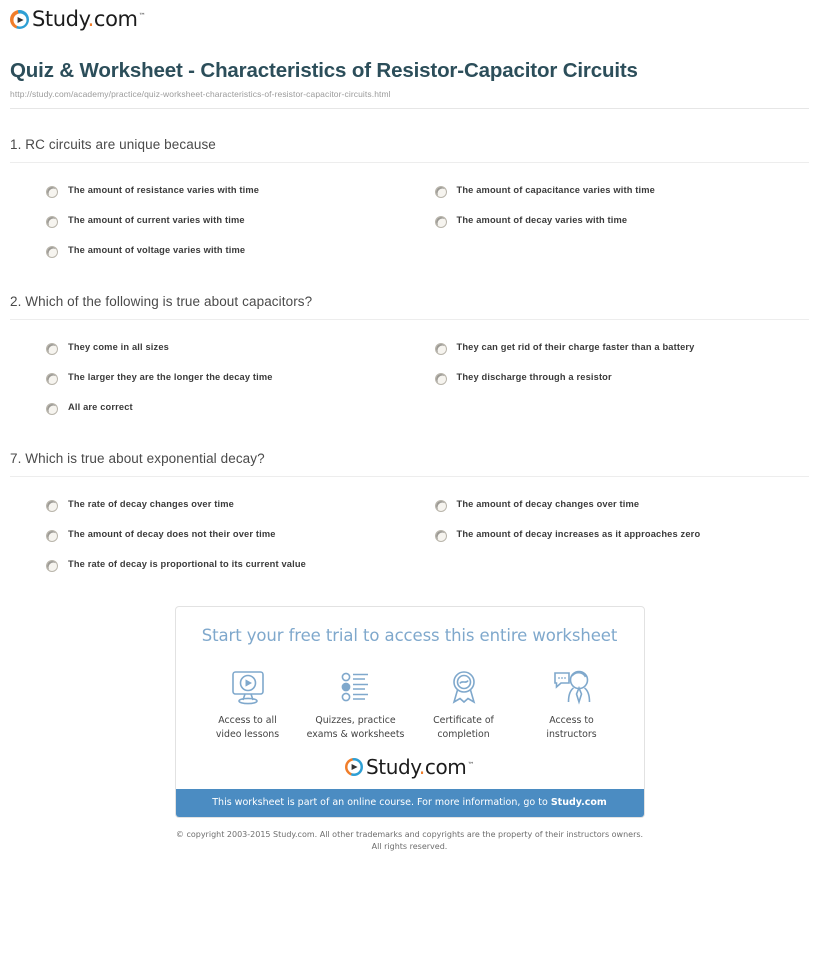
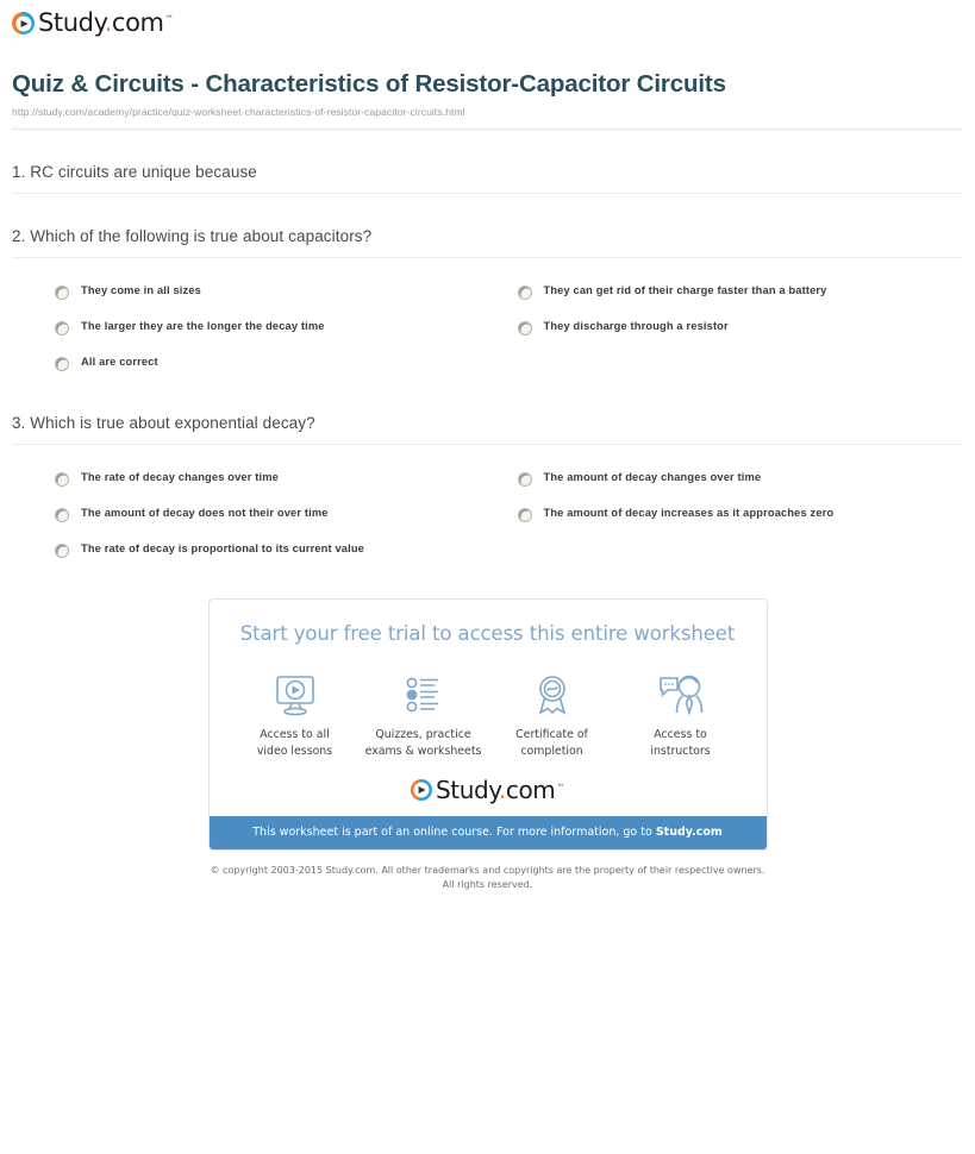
  Study.com ™
- Quiz & Worksheet - Characteristics of Resistor-Capacitor Circuits
+ Quiz & Circuits - Characteristics of Resistor-Capacitor Circuits
  http://study.com/academy/practice/quiz-worksheet-characteristics-of-resistor-capacitor-circuits.html
  1. RC circuits are unique because
- The amount of resistance varies with time
- The amount of capacitance varies with time
- The amount of current varies with time
- The amount of decay varies with time
- The amount of voltage varies with time
  2. Which of the following is true about capacitors?
  They come in all sizes
  They can get rid of their charge faster than a battery
  The larger they are the longer the decay time
  They discharge through a resistor
  All are correct
- 7. Which is true about exponential decay?
+ 3. Which is true about exponential decay?
  The rate of decay changes over time
  The amount of decay changes over time
  The amount of decay does not their over time
  The amount of decay increases as it approaches zero
  The rate of decay is proportional to its current value
  Start your free trial to access this entire worksheet
  Access to all
  video lessons
  Quizzes, practice
  exams & worksheets
  Certificate of
  completion
  Access to
  instructors
  Study.com ™
  This worksheet is part of an online course. For more information, go to Study.com
- © copyright 2003-2015 Study.com. All other trademarks and copyrights are the property of their instructors owners.
+ © copyright 2003-2015 Study.com. All other trademarks and copyrights are the property of their respective owners.
  All rights reserved.
